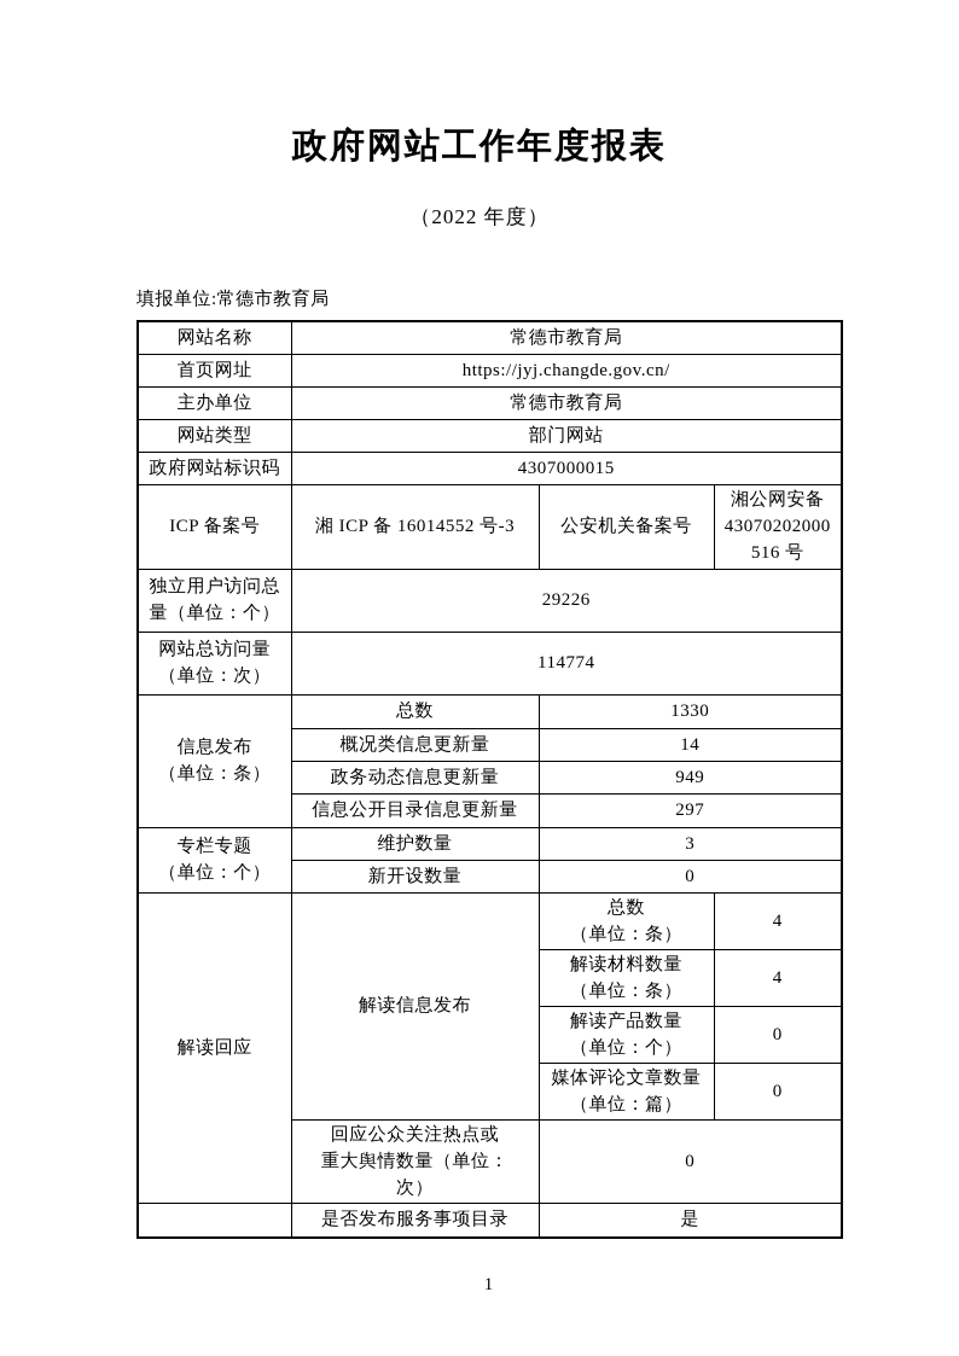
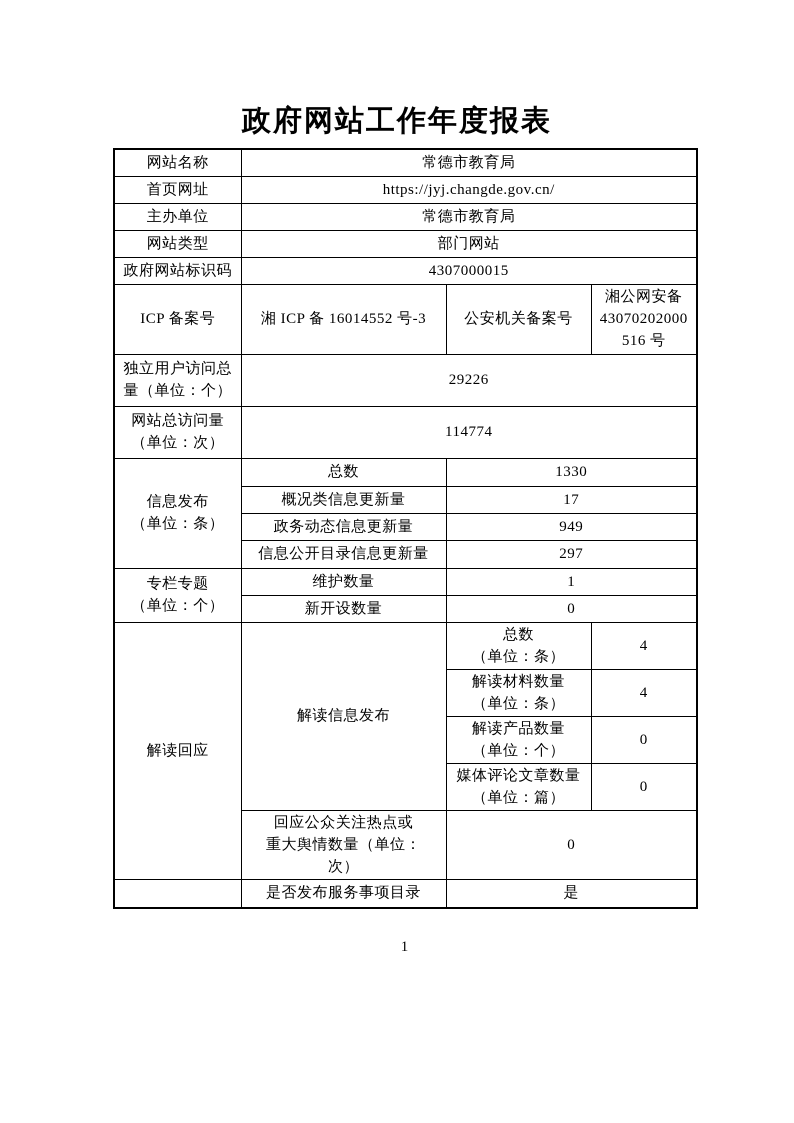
  政府网站工作年度报表
- （2022 年度）
- 填报单位:常德市教育局
  网站名称	常德市教育局
  首页网址	https://jyj.changde.gov.cn/
  主办单位	常德市教育局
  网站类型	部门网站
  政府网站标识码	4307000015
  ICP 备案号	湘 ICP 备 16014552 号-3	公安机关备案号	湘公网安备 43070202000 516 号
  独立用户访问总 量（单位：个）	29226
  网站总访问量 （单位：次）	114774
  信息发布 （单位：条）	总数	1330
- 概况类信息更新量	14
+ 概况类信息更新量	17
  政务动态信息更新量	949
  信息公开目录信息更新量	297
- 专栏专题 （单位：个）	维护数量	3
+ 专栏专题 （单位：个）	维护数量	1
  新开设数量	0
  解读回应	解读信息发布	总数 （单位：条）	4
  解读材料数量 （单位：条）	4
  解读产品数量 （单位：个）	0
  媒体评论文章数量 （单位：篇）	0
  回应公众关注热点或 重大舆情数量（单位： 次）	0
  	是否发布服务事项目录	是
  1
